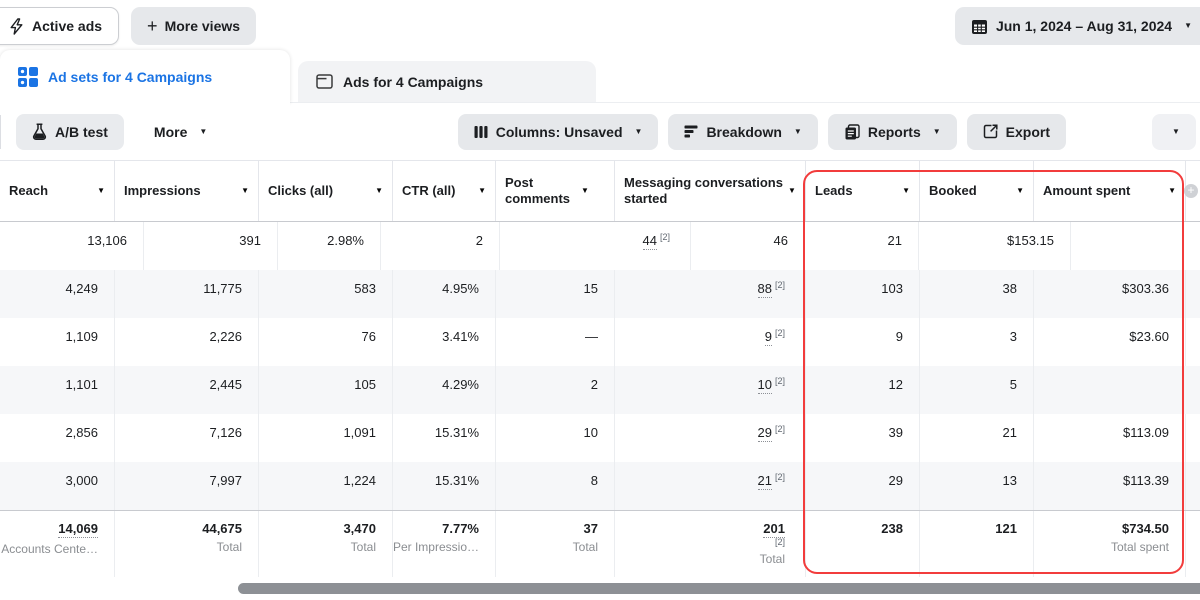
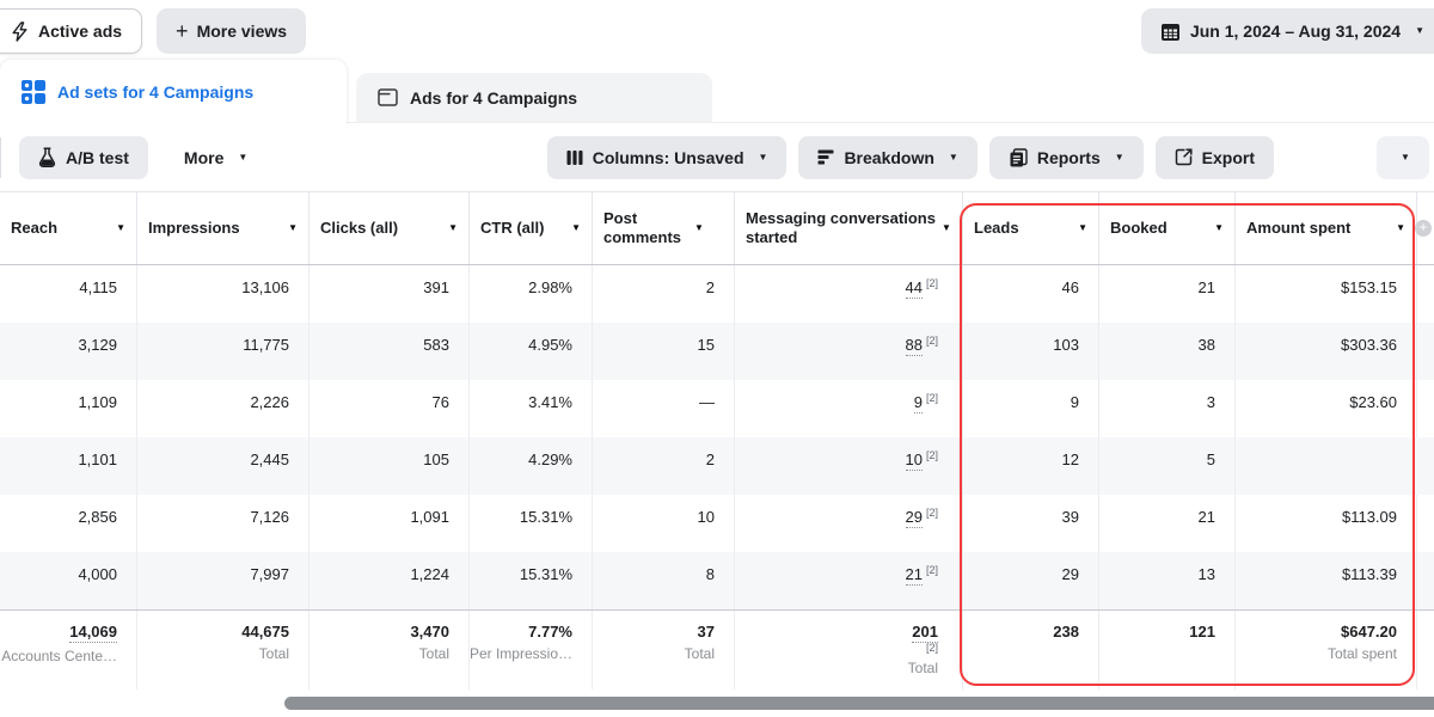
  Active ads
  +
  More views
  Jun 1, 2024 – Aug 31, 2024
  ▼
  Ad sets for 4 Campaigns
  Ads for 4 Campaigns
  A/B test
  More
  ▼
  Columns: Unsaved
  ▼
  Breakdown
  ▼
  Reports
  ▼
  Export
  ▼
  Reach
  ▼
  Impressions
  ▼
  Clicks (all)
  ▼
  CTR (all)
  ▼
  Post comments
  ▼
  Messaging conversations started
  ▼
  Leads
  ▼
  Booked
  ▼
  Amount spent
  ▼
+ 4,115
  13,106
  391
  2.98%
  2
  44
  [2]
  46
  21
  $153.15
- 4,249
+ 3,129
  11,775
  583
  4.95%
  15
  88
  [2]
  103
  38
  $303.36
  1,109
  2,226
  76
  3.41%
  —
  9
  [2]
  9
  3
  $23.60
  1,101
  2,445
  105
  4.29%
  2
  10
  [2]
  12
  5
  2,856
  7,126
  1,091
  15.31%
  10
  29
  [2]
  39
  21
  $113.09
- 3,000
+ 4,000
  7,997
  1,224
  15.31%
  8
  21
  [2]
  29
  13
  $113.39
  14,069
  Accounts Cente…
  44,675
  Total
  3,470
  Total
  7.77%
  Per Impressio…
  37
  Total
  201
  [2]
  Total
  238
  121
- $734.50
+ $647.20
  Total spent
  +
